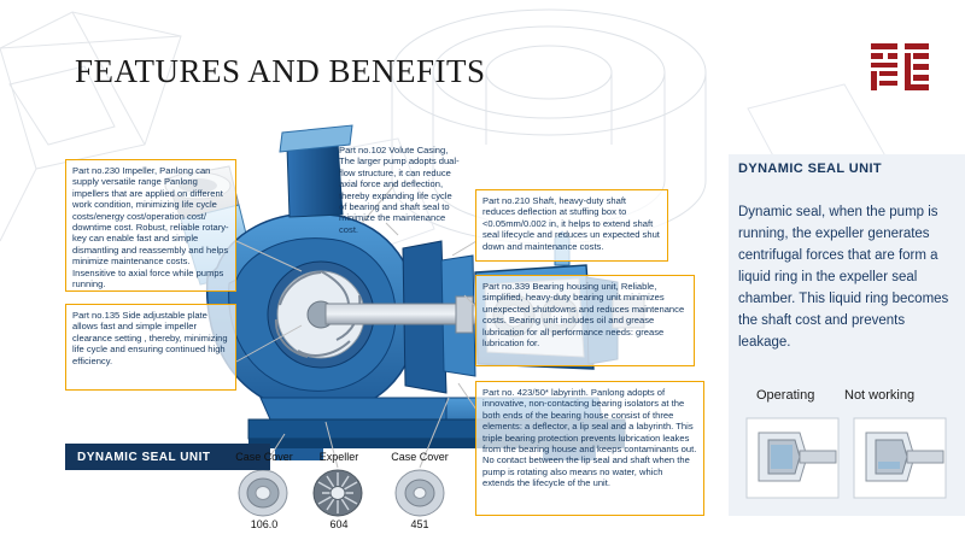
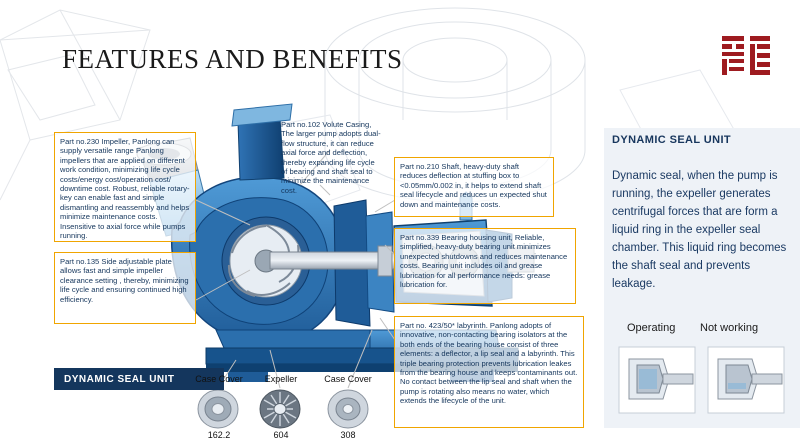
  FEATURES AND BENEFITS
  DYNAMIC SEAL UNIT
- Dynamic seal, when the pump is running, the expeller generates centrifugal forces that are form a liquid ring in the expeller seal chamber. This liquid ring becomes the shaft cost and prevents leakage.
+ Dynamic seal, when the pump is running, the expeller generates centrifugal forces that are form a liquid ring in the expeller seal chamber. This liquid ring becomes the shaft seal and prevents leakage.
  Operating
  Not working
  Part no.230 Impeller, Panlong can supply versatile range Panlong impellers that are applied on different work condition, minimizing life cycle costs/energy cost/operation cost/ downtime cost. Robust, reliable rotary-key can enable fast and simple dismantling and reassembly and helps minimize maintenance costs. Insensitive to axial force while pumps running.
  Part no.135 Side adjustable plate allows fast and simple impeller clearance setting , thereby, minimizing life cycle and ensuring continued high efficiency.
  Part no.102 Volute Casing, The larger pump adopts dual-flow structure, it can reduce axial force and deflection, thereby expanding life cycle of bearing and shaft seal to minimize the maintenance cost.
  Part no.210 Shaft, heavy-duty shaft reduces deflection at stuffing box to <0.05mm/0.002 in, it helps to extend shaft seal lifecycle and reduces un expected shut down and maintenance costs.
  Part no.339 Bearing housing unit, Reliable, simplified, heavy-duty bearing unit minimizes unexpected shutdowns and reduces maintenance costs. Bearing unit includes oil and grease lubrication for all performance needs: grease lubrication for.
  Part no. 423/50* labyrinth. Panlong adopts of innovative, non-contacting bearing isolators at the both ends of the bearing house consist of three elements: a deflector, a lip seal and a labyrinth. This triple bearing protection prevents lubrication leakes from the bearing house and keeps contaminants out. No contact between the lip seal and shaft when the pump is rotating also means no water, which extends the lifecycle of the unit.
  DYNAMIC SEAL UNIT
  Case Cover
- 106.0
+ 162.2
  Expeller
  604
  Case Cover
- 451
+ 308
